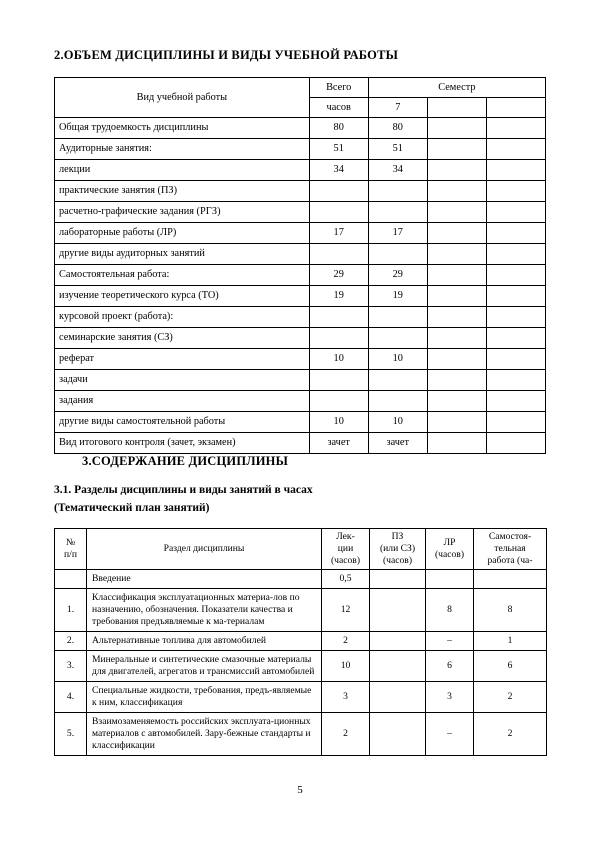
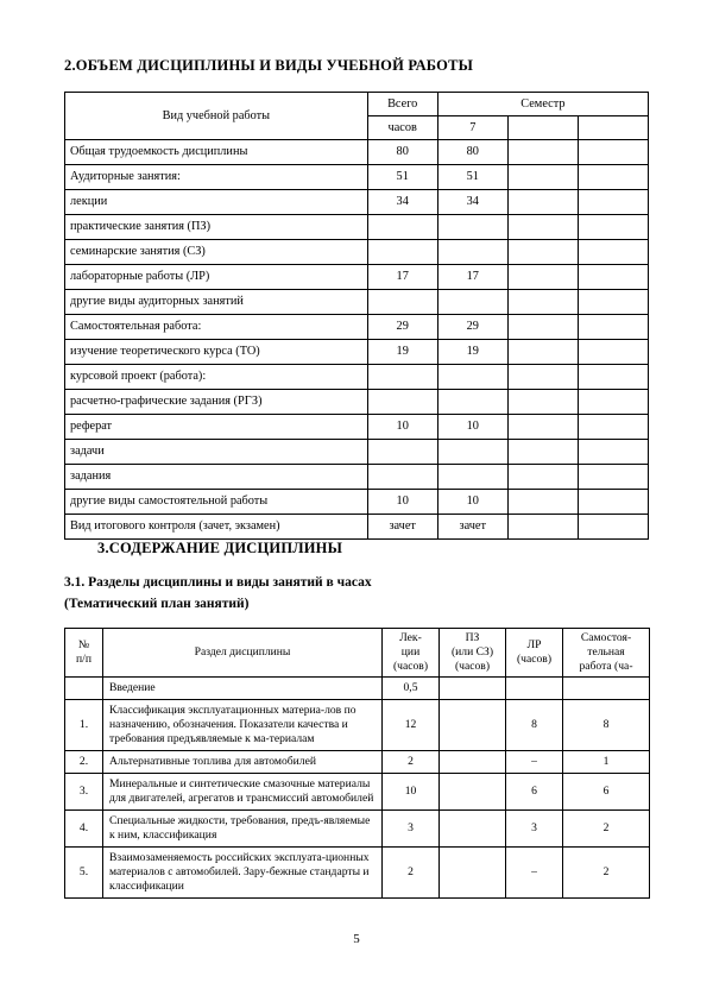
  2.ОБЪЕМ ДИСЦИПЛИНЫ И ВИДЫ УЧЕБНОЙ РАБОТЫ
  Вид учебной работы	Всего	Семестр
  часов	7
  Общая трудоемкость дисциплины	80	80
  Аудиторные занятия:	51	51
  лекции	34	34
  практические занятия (ПЗ)
- расчетно-графические задания (РГЗ)
+ семинарские занятия (СЗ)
  лабораторные работы (ЛР)	17	17
  другие виды аудиторных занятий
  Самостоятельная работа:	29	29
  изучение теоретического курса (ТО)	19	19
  курсовой проект (работа):
- семинарские занятия (СЗ)
+ расчетно-графические задания (РГЗ)
  реферат	10	10
  задачи
  задания
  другие виды самостоятельной работы	10	10
  Вид итогового контроля (зачет, экзамен)	зачет	зачет
  3.СОДЕРЖАНИЕ ДИСЦИПЛИНЫ
  3.1. Разделы дисциплины и виды занятий в часах
  (Тематический план занятий)
  № п/п	Раздел дисциплины	Лек- ции (часов)	ПЗ (или СЗ) (часов)	ЛР (часов)	Самостоя- тельная работа (ча-
  	Введение	0,5
  1.	Классификация эксплуатационных материа-лов по назначению, обозначения. Показатели качества и требования предъявляемые к ма-териалам	12		8	8
  2.	Альтернативные топлива для автомобилей	2		–	1
  3.	Минеральные и синтетические смазочные материалы для двигателей, агрегатов и трансмиссий автомобилей	10		6	6
  4.	Специальные жидкости, требования, предъ-являемые к ним, классификация	3		3	2
  5.	Взаимозаменяемость российских эксплуата-ционных материалов с автомобилей. Зару-бежные стандарты и классификации	2		–	2
  5
